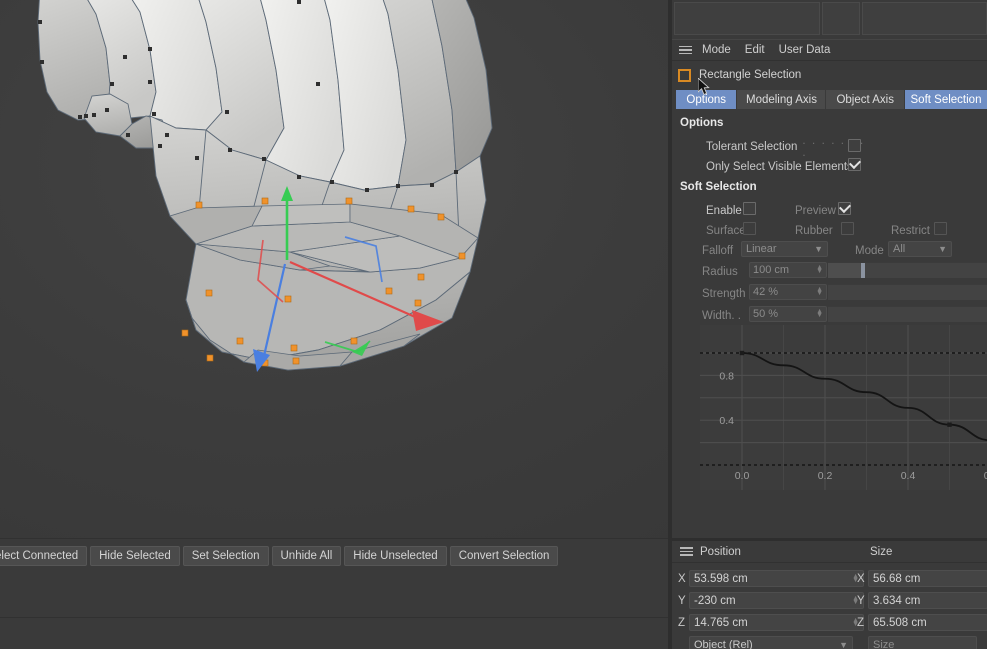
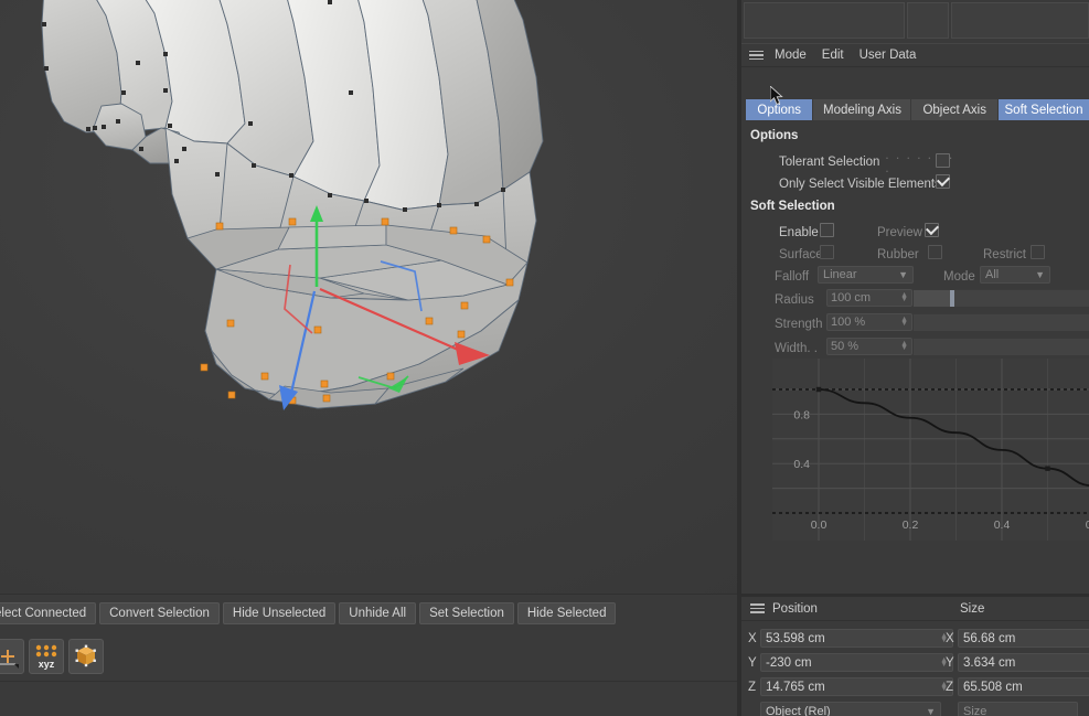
  lect Connected
- Hide Selected
+ Convert Selection
- Set Selection
+ Hide Unselected
  Unhide All
- Hide Unselected
+ Set Selection
- Convert Selection
+ Hide Selected
+ xyz
  Mode
  Edit
  User Data
- Rectangle Selection
  Options
  Modeling Axis
  Object Axis
  Soft Selection
  Options
  Tolerant Selection
  . . . . . . .
  Only Select Visible Element
  Soft Selection
  Enable
  Preview
  Surfac
  Rubber
  Restrict
  Falloff
  Linear
  ▼
  Mode
  All
  ▼
  Radius
  100 cm
  Strength
- 42 %
+ 100 %
  Width. .
  50 %
  0.4
  0.8
  0.0
  0.2
  0.4
  Position
  Size
  X
  53.598 cm
  Y
  -230 cm
  Z
  14.765 cm
  X
  56.68 cm
  Y
  3.634 cm
  Z
  65.508 cm
  Object (Rel)
  ▼
  Size
